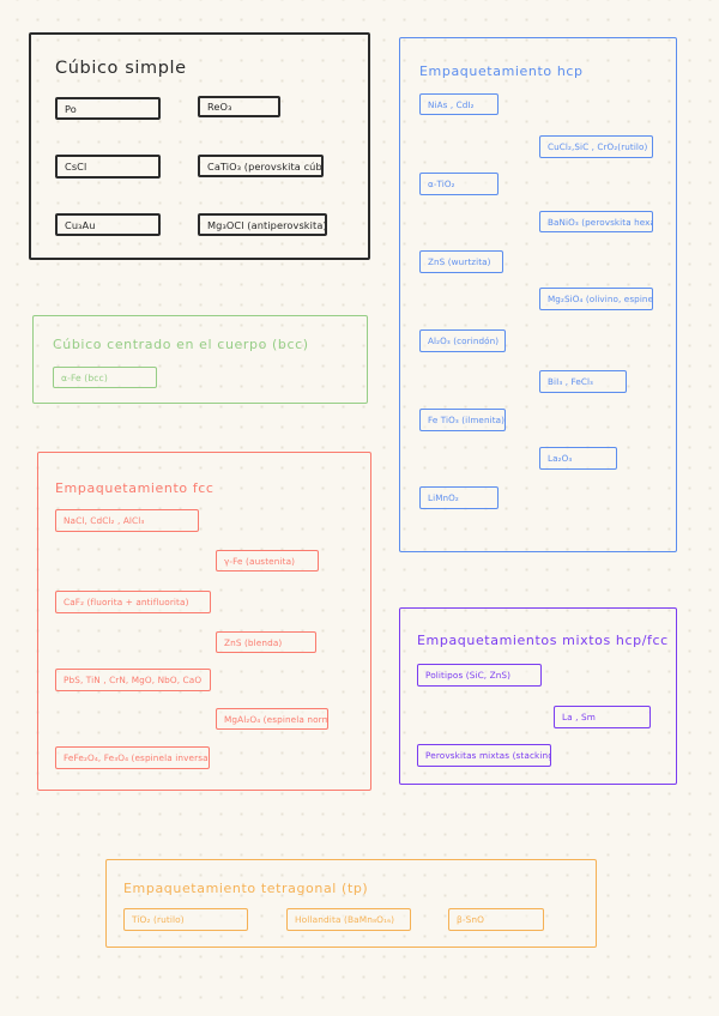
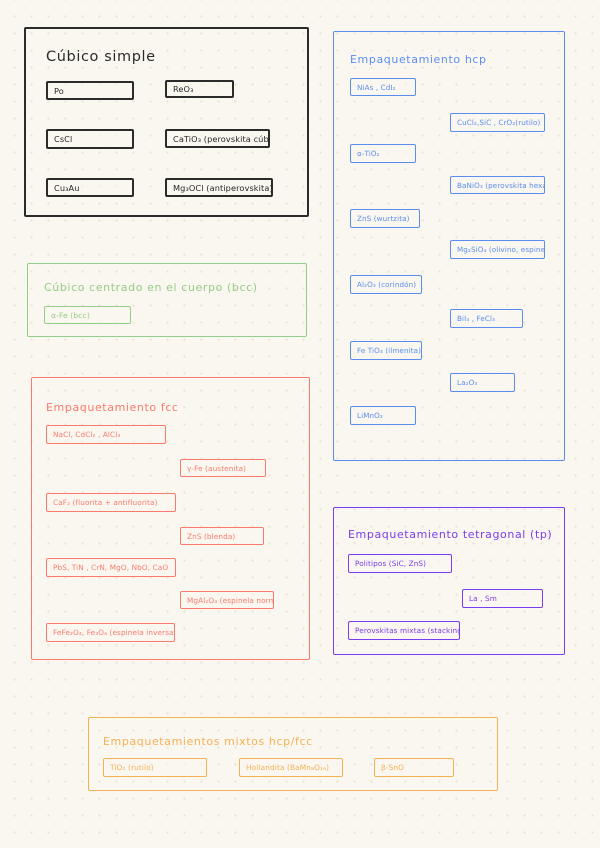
  Cúbico simple
  Po
  ReO₃
  CsCl
  CaTiO₃ (perovskita cúb
  Cu₃Au
  Mg₃OCl (antiperovskita
  Cúbico centrado en el cuerpo (bcc)
  α-Fe (bcc)
  Empaquetamiento fcc
  NaCl, CdCl₂ , AlCl₃
  γ-Fe (austenita)
  CaF₂ (fluorita + antifluorita)
  ZnS (blenda)
  PbS, TiN , CrN, MgO, NbO, CaO
  MgAl₂O₄ (espinela norm
  FeFe₂O₄, Fe₃O₄ (espinela inversa
  Empaquetamiento hcp
  NiAs , CdI₂
  CuCl₂,SiC , CrO₂(rutilo)
  α-TiO₂
  BaNiO₃ (perovskita hex
  ZnS (wurtzita)
  Mg₂SiO₄ (olivino, espine
  Al₂O₃ (corindón)
  BiI₃ , FeCl₃
  Fe TiO₃ (ilmenita)
  La₂O₃
  LiMnO₂
- Empaquetamientos mixtos hcp/fcc
+ Empaquetamiento tetragonal (tp)
  Politipos (SiC, ZnS)
  La , Sm
  Perovskitas mixtas (stackin
- Empaquetamiento tetragonal (tp)
+ Empaquetamientos mixtos hcp/fcc
  TiO₂ (rutilo)
  Hollandita (BaMn₈O₁₆)
  β-SnO
